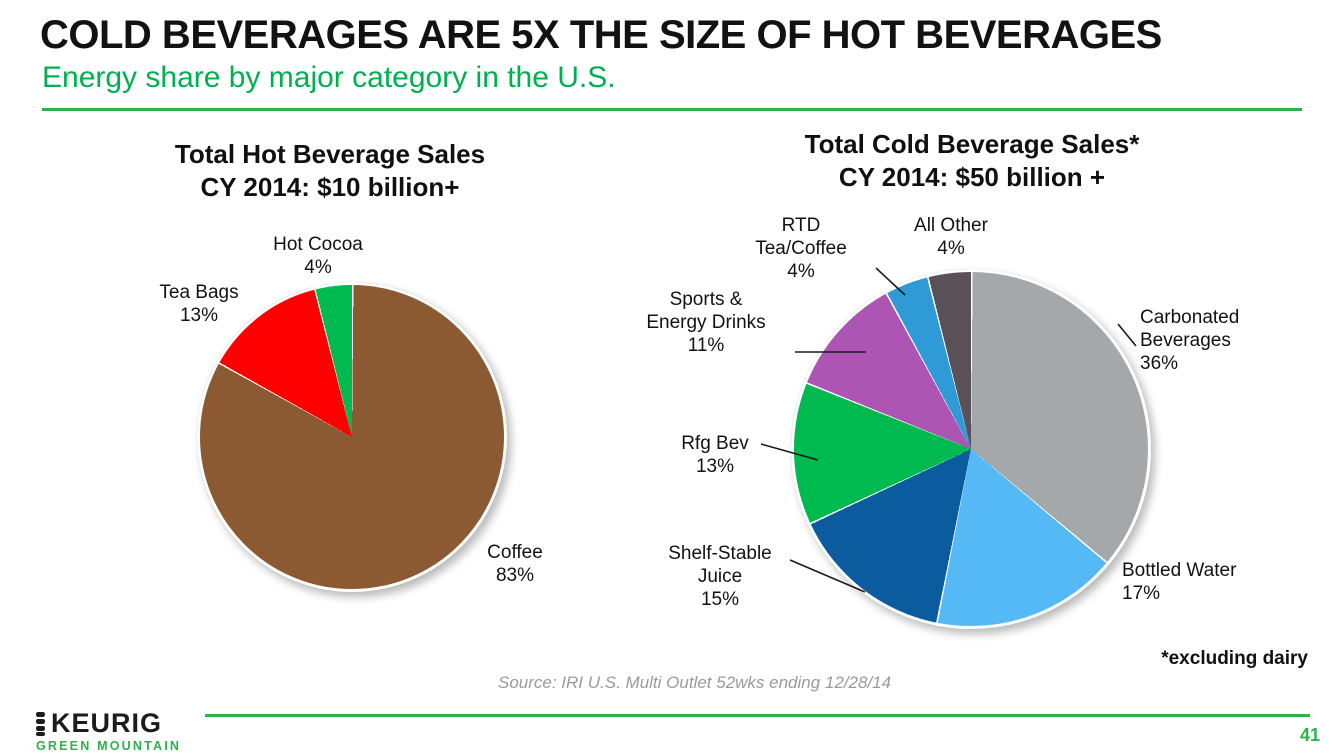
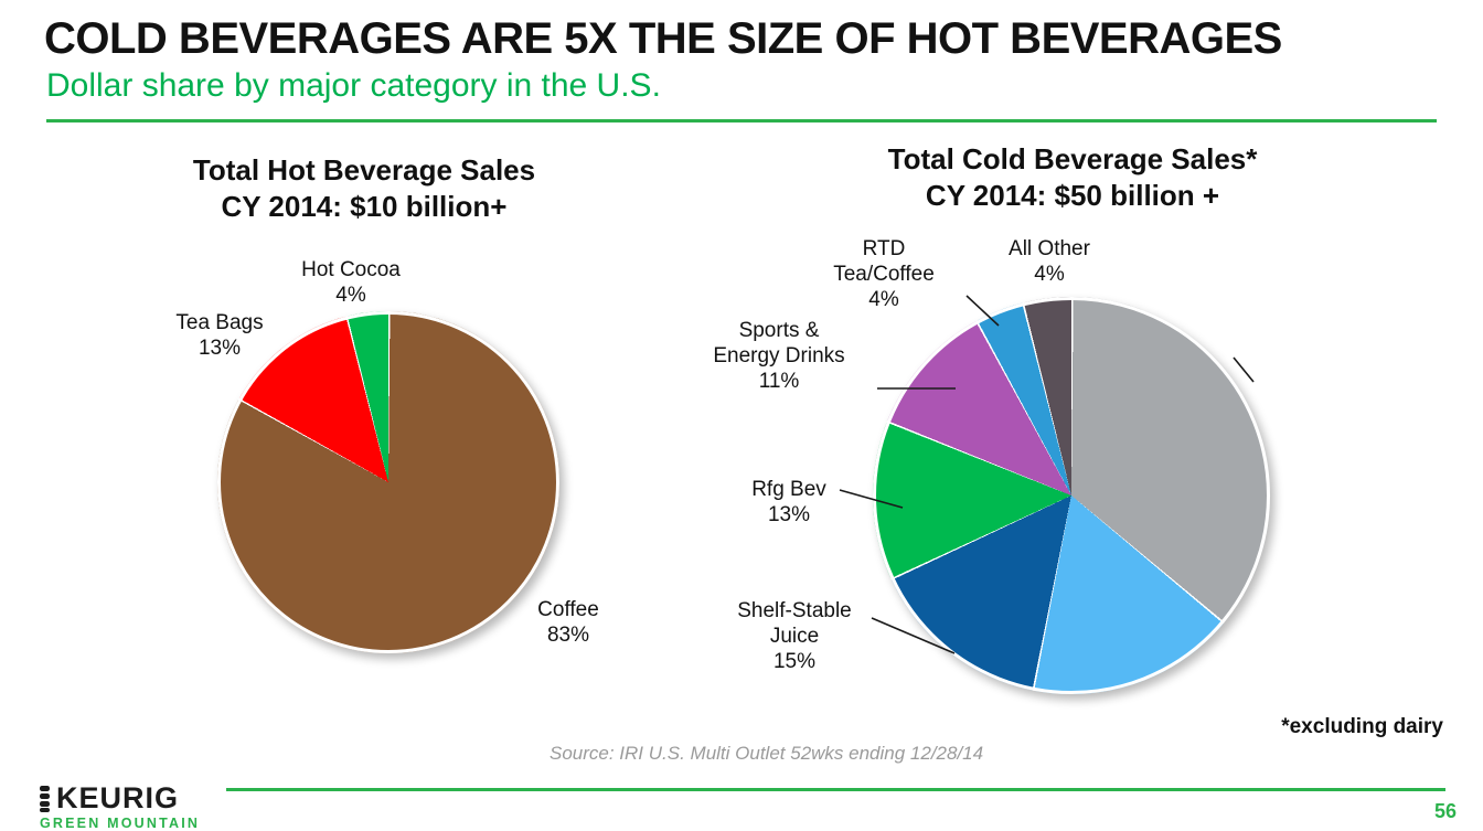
  COLD BEVERAGES ARE 5X THE SIZE OF HOT BEVERAGES
- Energy share by major category in the U.S.
+ Dollar share by major category in the U.S.
  Total Hot Beverage Sales
  CY 2014: $10 billion+
  Hot Cocoa
  4%
  Tea Bags
  13%
  Coffee
  83%
  Total Cold Beverage Sales*
  CY 2014: $50 billion +
  RTD
  Tea/Coffee
  4%
  All Other
  4%
  Sports &
  Energy Drinks
  11%
  Rfg Bev
  13%
  Shelf-Stable
  Juice
  15%
- Carbonated
- Beverages
- 36%
- Bottled Water
- 17%
  *excluding dairy
  Source: IRI U.S. Multi Outlet 52wks ending 12/28/14
- 41
+ 56
  KEURIG
  GREEN MOUNTAIN
